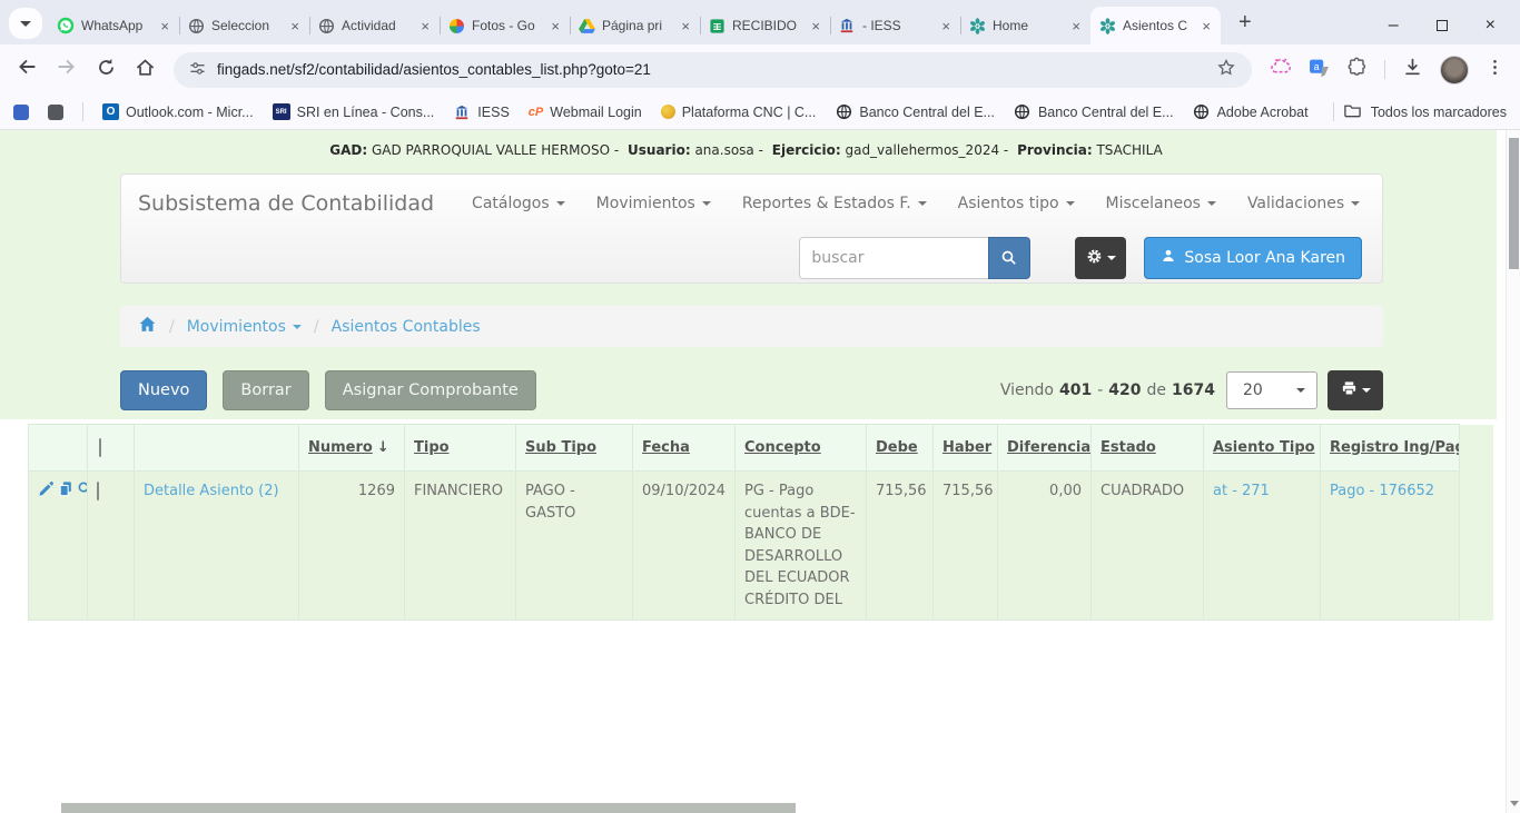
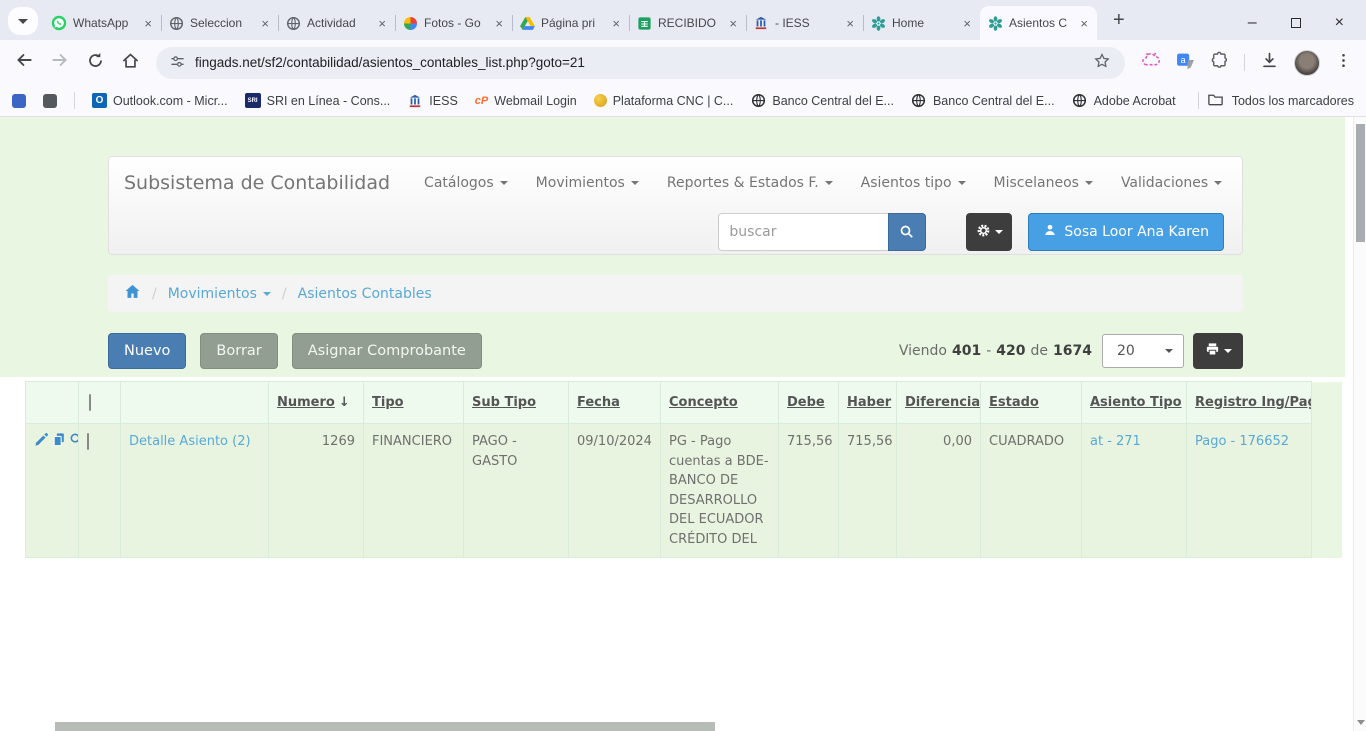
  WhatsApp
  ×
  Seleccion
  ×
  Actividad
  ×
  Fotos - Go
  ×
  Página pri
  ×
  RECIBIDO
  ×
  - IESS
  ×
  Home
  ×
  Asientos C
  ×
  +
  –
  ×
  fingads.net/sf2/contabilidad/asientos_contables_list.php?goto=21
  a
  O
  Outlook.com - Micr...
  SRI en Línea - Cons...
  IESS
  cP
  Webmail Login
  Plataforma CNC | C...
  Banco Central del E...
  Banco Central del E...
  Adobe Acrobat
  Todos los marcadores
- GAD: GAD PARROQUIAL VALLE HERMOSO - Usuario: ana.sosa - Ejercicio: gad_vallehermos_2024 - Provincia: TSACHILA
  Subsistema de Contabilidad
  Catálogos
  Movimientos
  Reportes & Estados F.
  Asientos tipo
  Miscelaneos
  Validaciones
  buscar
  Sosa Loor Ana Karen
  /
  Movimientos
  /
  Asientos Contables
  Nuevo
  Borrar
  Asignar Comprobante
  Viendo
  401
  -
  420
  de
  1674
  20
  			Numero ↓	Tipo	Sub Tipo	Fecha	Concepto	Debe	Haber	Diferencia	Estado	Asiento Tipo	Registro Ing/Pa
  		Detalle Asiento (2)	1269	FINANCIERO	PAGO - GASTO	09/10/2024	PG - Pago cuentas a BDE-BANCO DE DESARROLLO DEL ECUADOR CRÉDITO DEL	715,56	715,56	0,00	CUADRADO	at - 271	Pago - 176652
